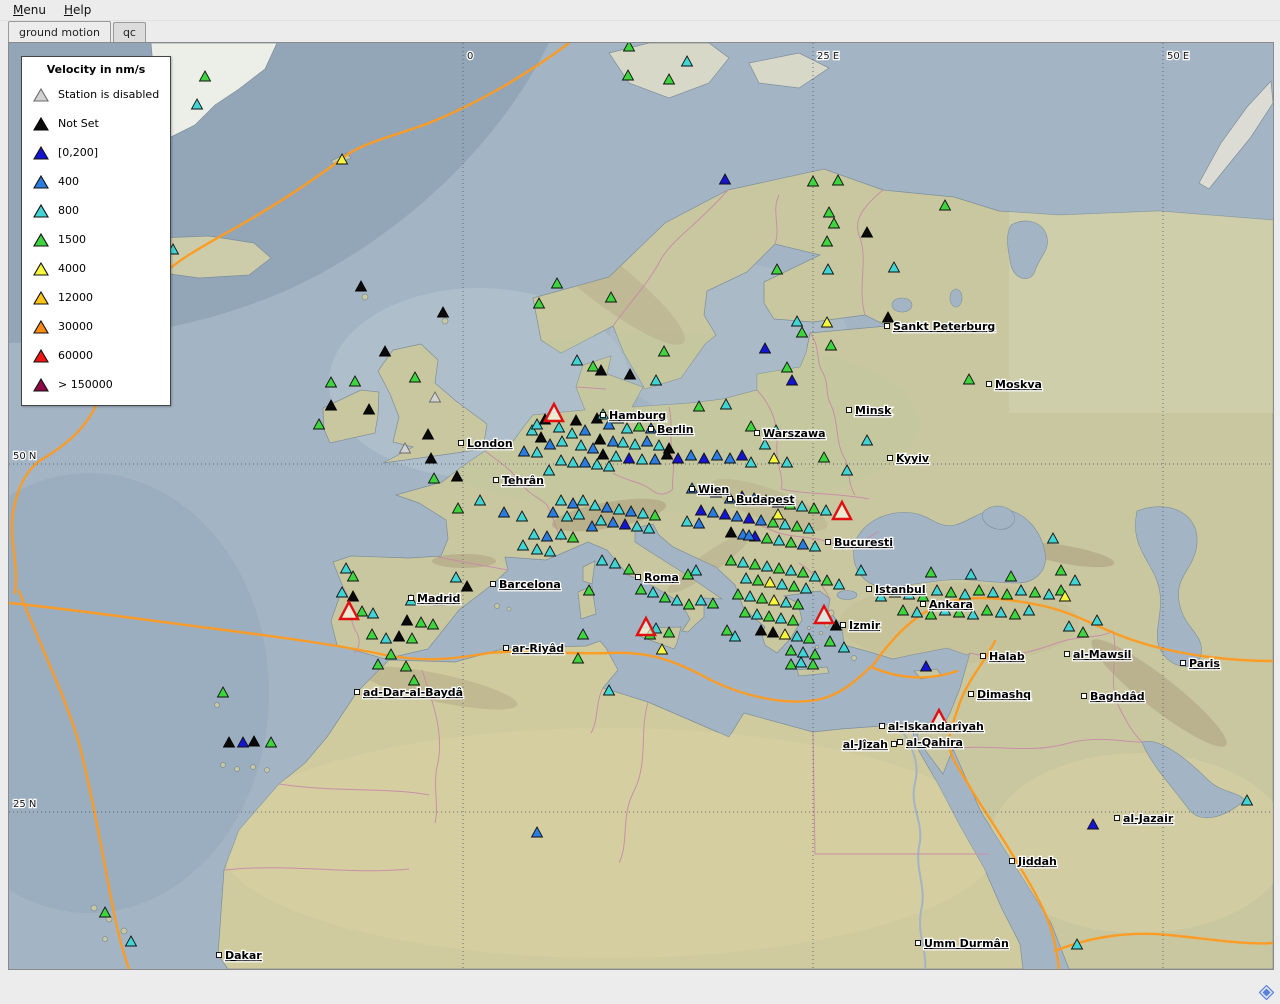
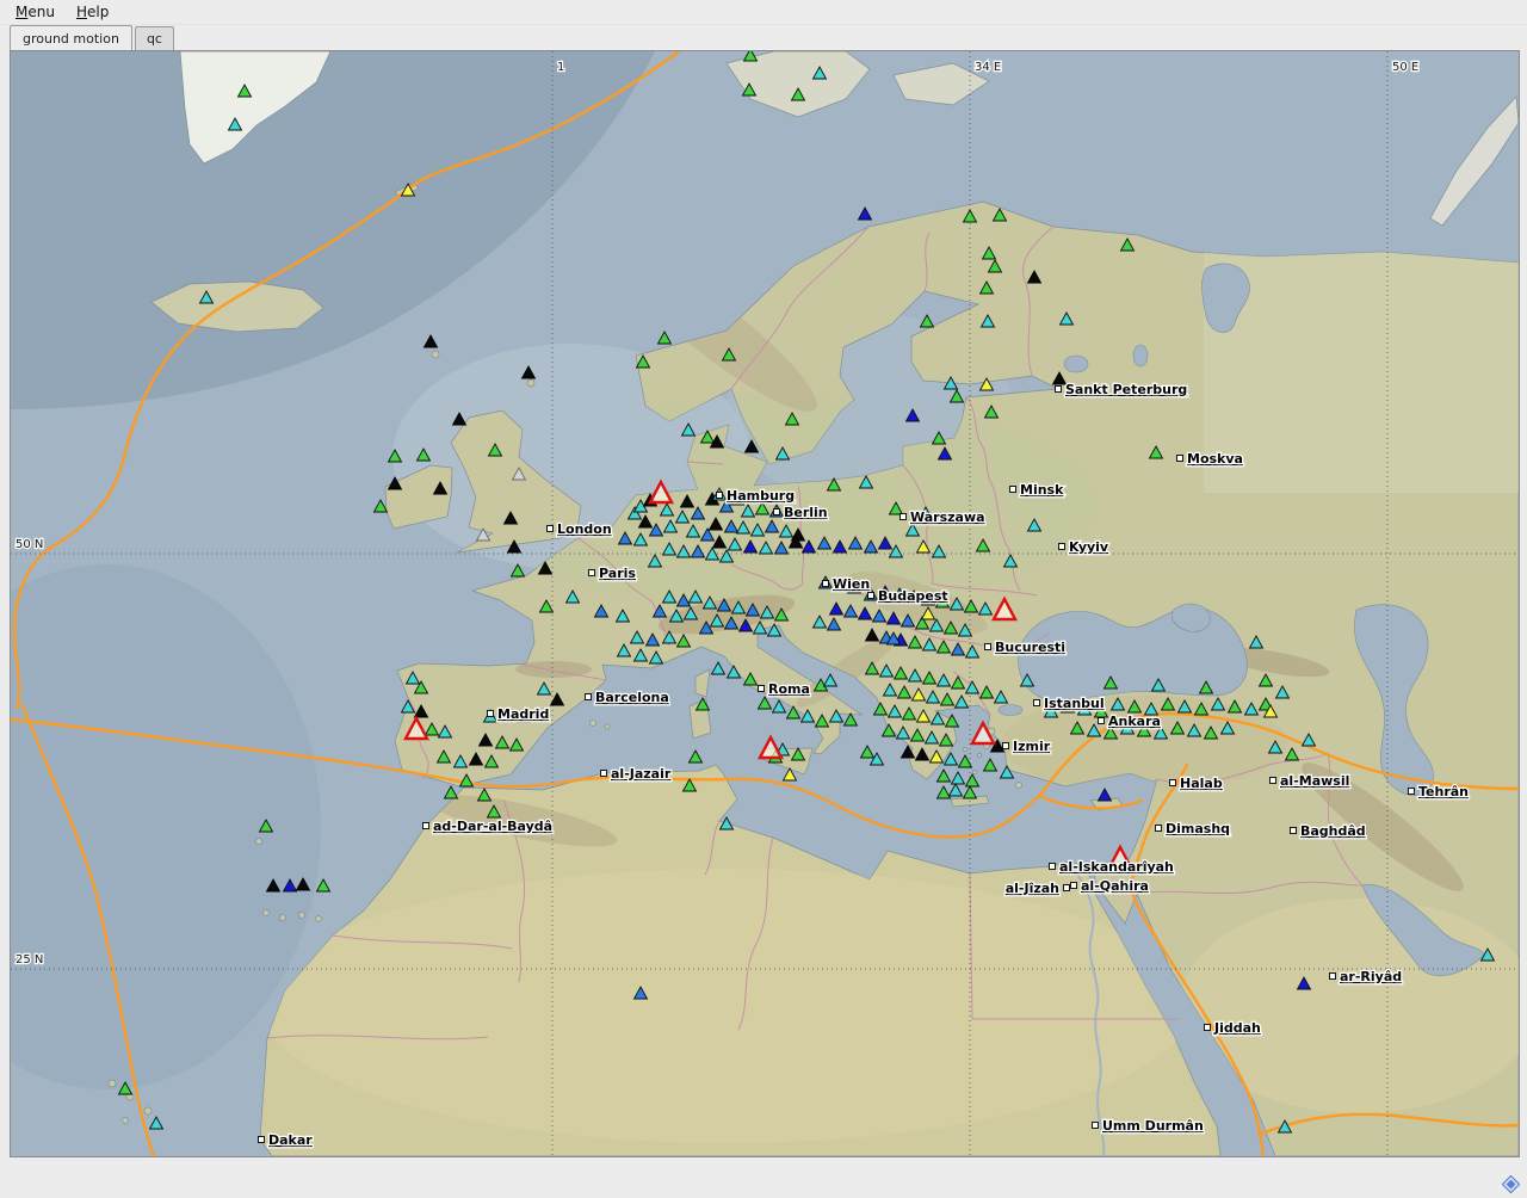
  Menu
  Help
  ground motion
  qc
- 0
+ 1
- 25 E
+ 34 E
  50 E
  50 N
  25 N
  London
- Tehrân
+ Paris
  Hamburg
  Berlin
  Warszawa
  Minsk
  Moskva
  Sankt Peterburg
  Kyyiv
  Wien
  Budapest
  Bucuresti
  Roma
  Barcelona
  Madrid
- ar-Riyâd
+ al-Jazair
  ad-Dar-al-Baydâ
  Istanbul
  Ankara
  Izmir
  Halab
  al-Mawsil
- Paris
+ Tehrân
  Dimashq
  Baghdâd
  al-Iskandarîyah
  al-Jîzah
  al-Qahira
- al-Jazair
+ ar-Riyâd
  Jiddah
  Umm Durmân
  Dakar
- Velocity in nm/s
- Station is disabled
- Not Set
- [0,200]
- 400
- 800
- 1500
- 4000
- 12000
- 30000
- 60000
- > 150000
